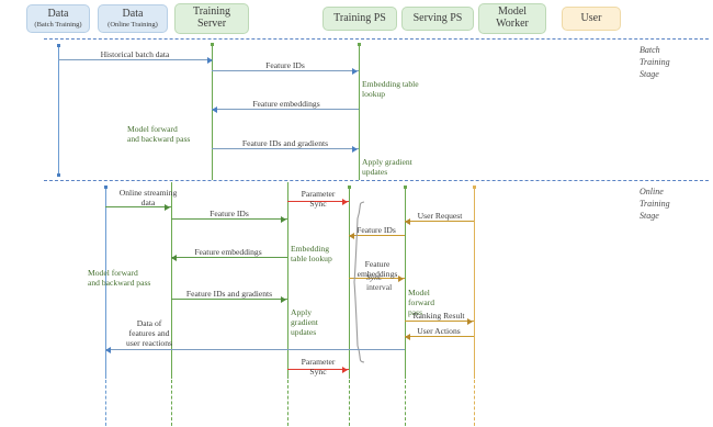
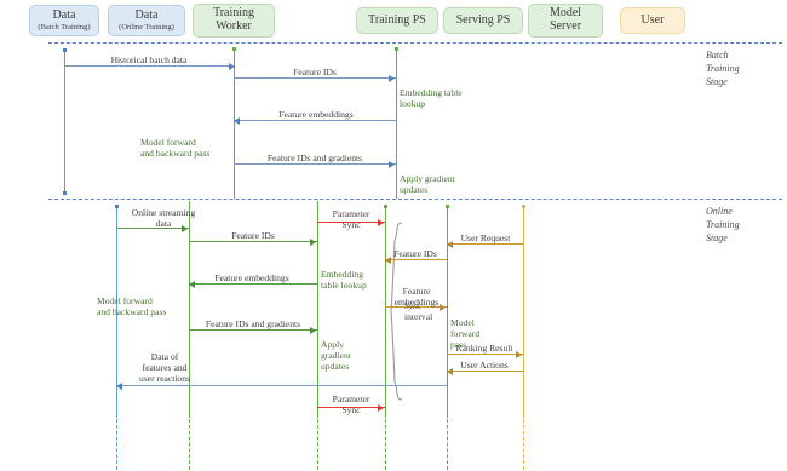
  Data
  Data
  Training
- Server
+ Worker
  Training PS
  Serving PS
  Model
- Worker
+ Server
  User
  Historical batch data
  Feature IDs
  Embedding table
  lookup
  Feature embeddings
  Model forward
  and backward pass
  Feature IDs and gradients
  Apply gradient
  updates
  Batch
  Training
  Stage
  Online streaming
  data
  Parameter
  Sync
  Feature IDs
  User Request
  Feature IDs
  Embedding
  table lookup
  Feature embeddings
  Feature
  embeddings
  Sync
  interval
  Model forward
  and backward pass
  Feature IDs and gradients
  Model
  forward
  pass
  Apply
  gradient
  updates
  Ranking Result
  User Actions
  Data of
  features and
  user reactions
  Parameter
  Sync
  Online
  Training
  Stage
